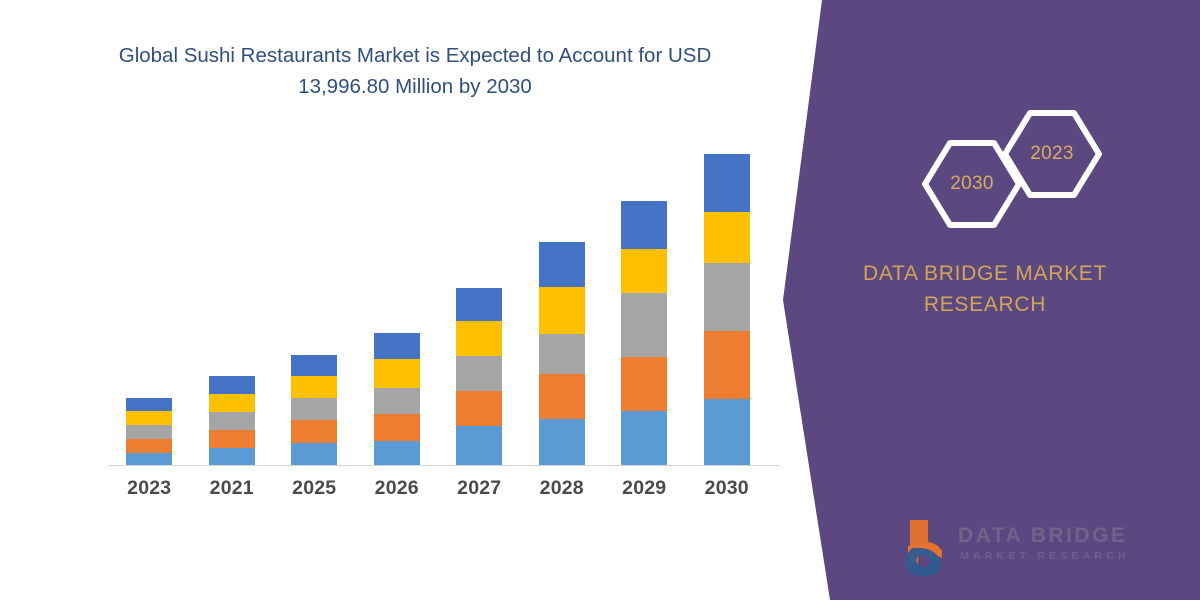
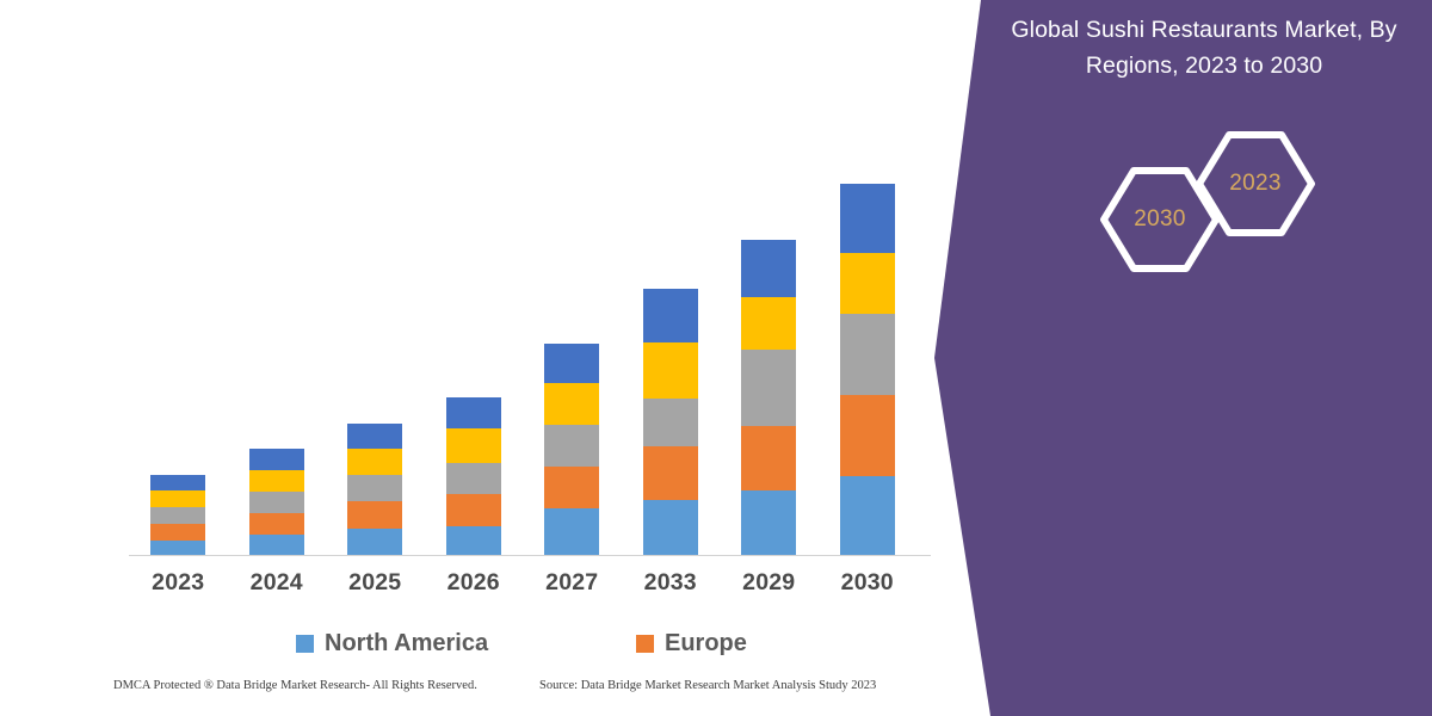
- Global Sushi Restaurants Market is Expected to Account for USD 13,996.80 Million by 2030
  2023
- 2021
+ 2024
  2025
  2026
  2027
- 2028
+ 2033
  2029
  2030
+ North America
+ Europe
+ DMCA Protected ® Data Bridge Market Research- All Rights Reserved.
+ Source: Data Bridge Market Research Market Analysis Study 2023
+ Global Sushi Restaurants Market, By Regions, 2023 to 2030
  2030
  2023
- DATA BRIDGE MARKET RESEARCH
- DATA BRIDGE
